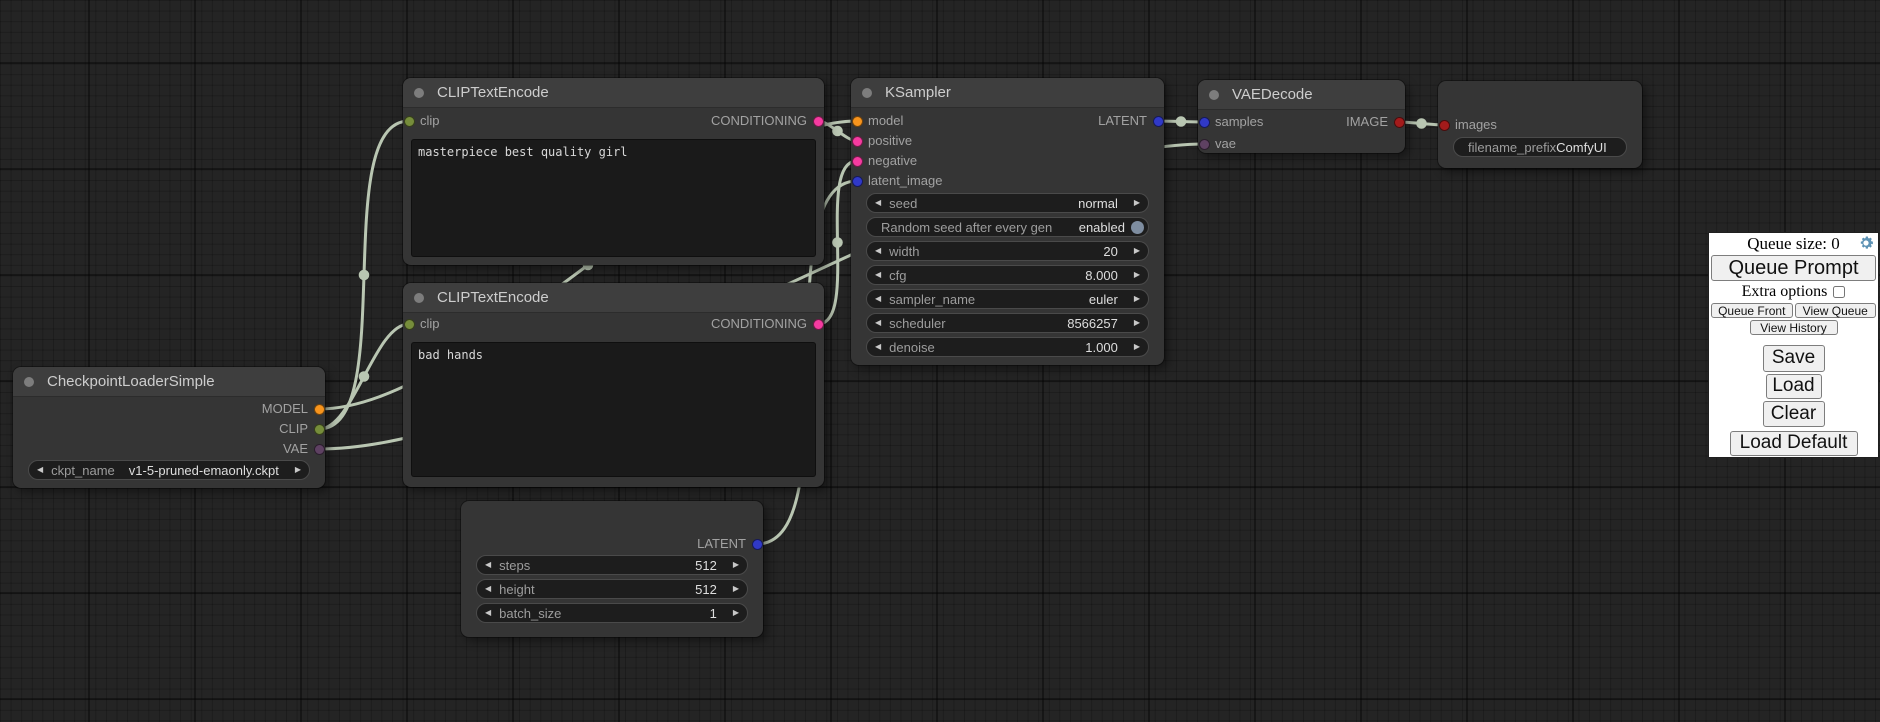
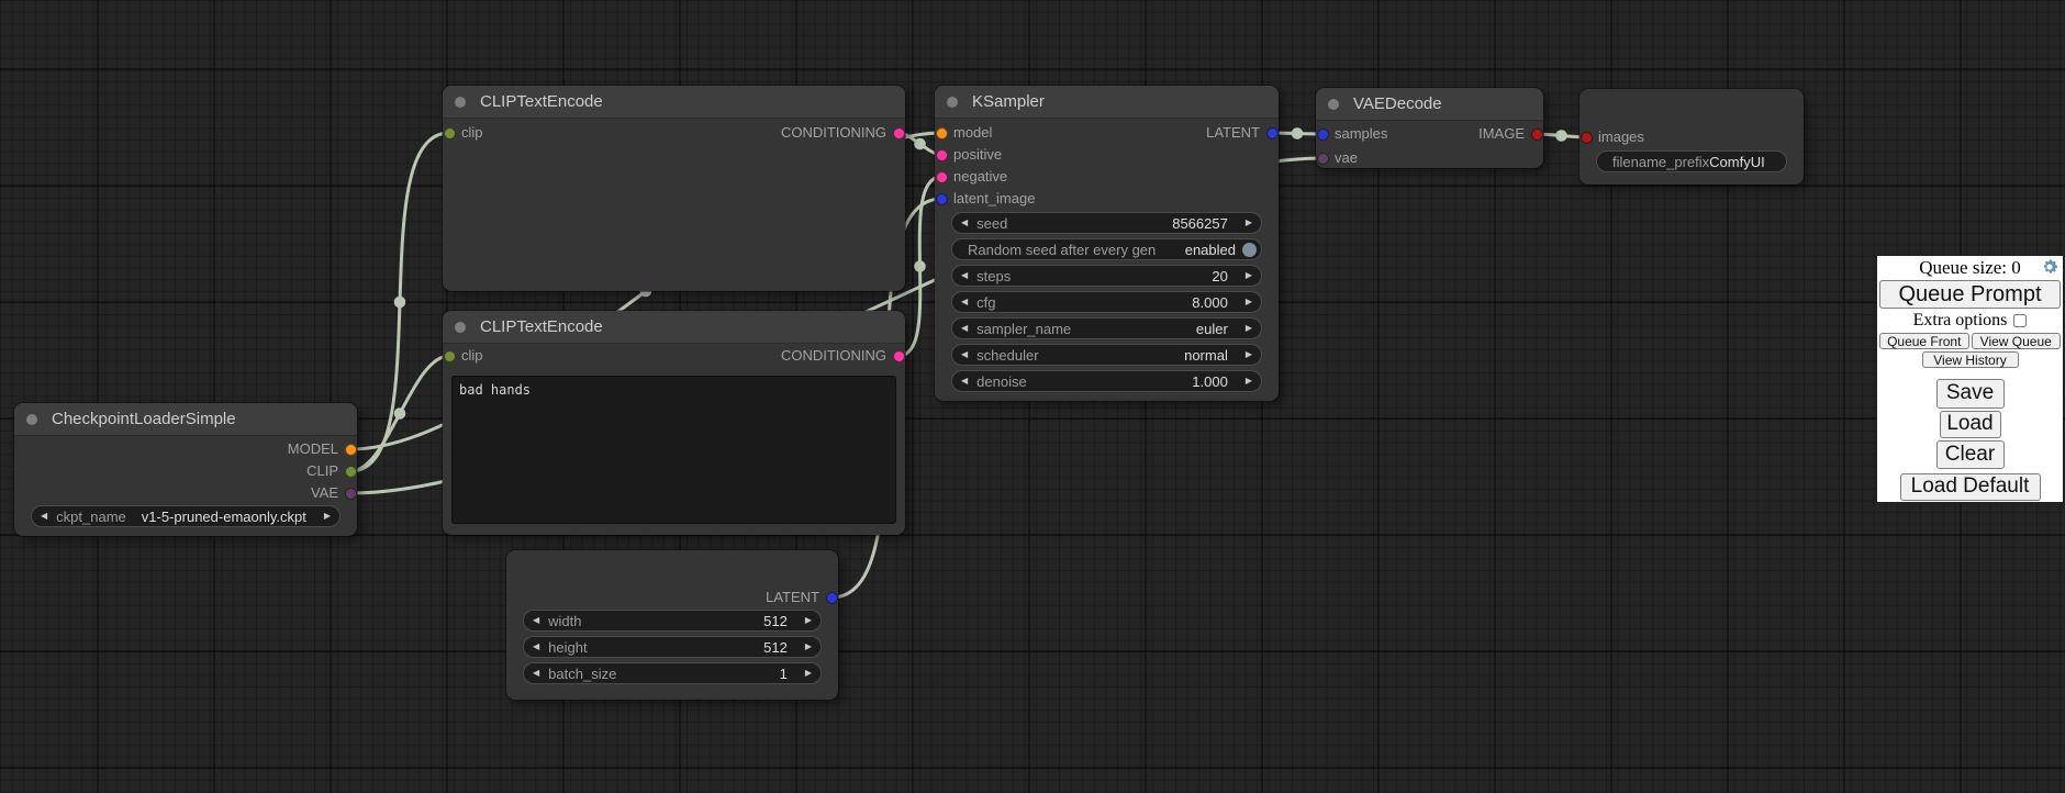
  CheckpointLoaderSimple
  MODEL
  CLIP
  VAE
  ◀
  ckpt_name
  v1-5-pruned-emaonly.ckpt
  ▶
  CLIPTextEncode
  clip
  CONDITIONING
- masterpiece best quality girl
  CLIPTextEncode
  clip
  CONDITIONING
  bad hands
  KSampler
  model
  positive
  negative
  latent_image
  LATENT
  ◀
  seed
- normal
+ 8566257
  ▶
  Random seed after every gen
  enabled
  ◀
- width
+ steps
  20
  ▶
  ◀
  cfg
  8.000
  ▶
  ◀
  sampler_name
  euler
  ▶
  ◀
  scheduler
- 8566257
+ normal
  ▶
  ◀
  denoise
  1.000
  ▶
  VAEDecode
  samples
  vae
  IMAGE
  images
  filename_prefix
  ComfyUI
  LATENT
  ◀
- steps
+ width
  512
  ▶
  ◀
  height
  512
  ▶
  ◀
  batch_size
  1
  ▶
  Queue size: 0
  Queue Prompt
  Extra options
  Queue Front
  View Queue
  View History
  Save
  Load
  Clear
  Load Default
